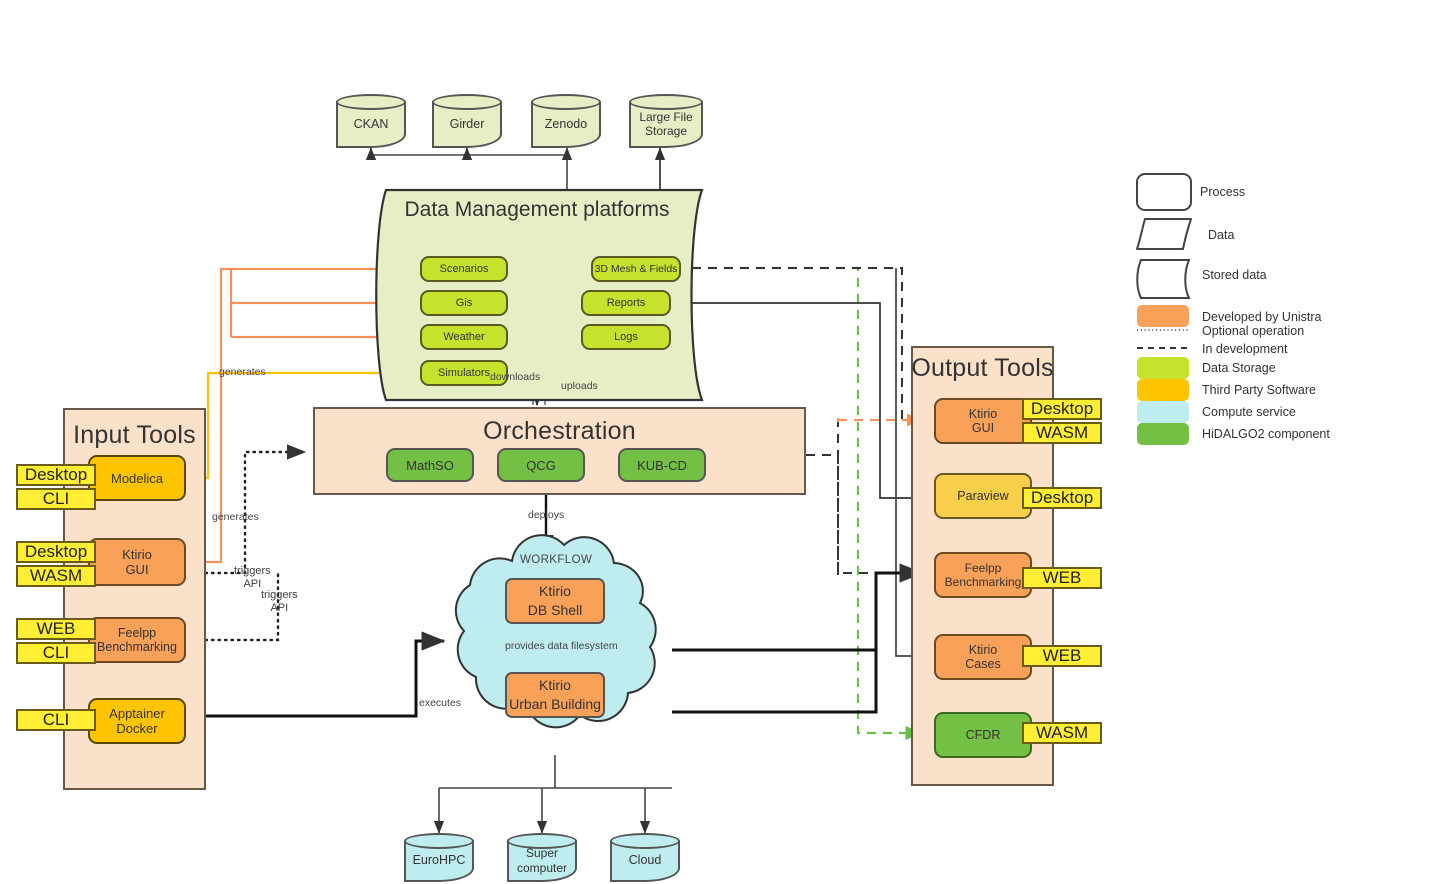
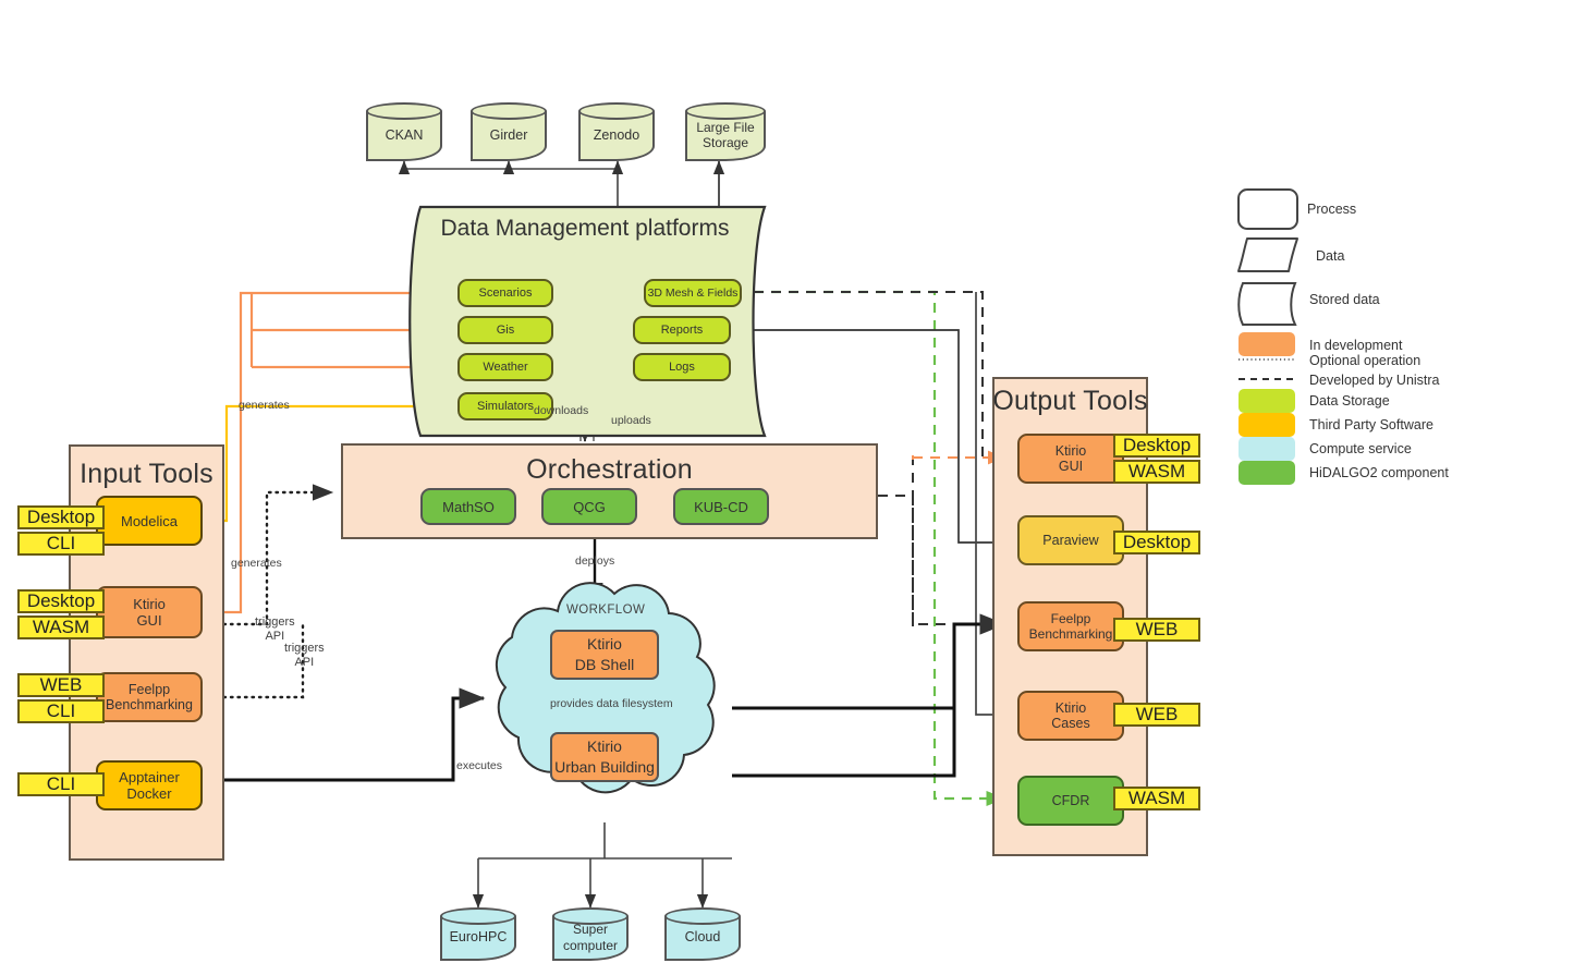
  CKAN
  Girder
  Zenodo
  Large File Storage
  Data Management platforms
  Scenarios
  Gis
  Weather
  Simulators
  3D Mesh & Fields
  Reports
  Logs
  downloads
  uploads
  Orchestration
  MathSO
  QCG
  KUB-CD
  deploys
  WORKFLOW
  Ktirio
  DB Shell
  Ktirio
  Urban Building
  provides data filesystem
  executes
  Input Tools
  Modelica
  Desktop
  CLI
  Ktirio
  GUI
  Desktop
  WASM
  Feelpp
  Benchmarking
  WEB
  CLI
  Apptainer
  Docker
  CLI
  generates
  generates
  triggers
  API
  triggers
  API
  Output Tools
  Ktirio
  GUI
  Desktop
  WASM
  Paraview
  Desktop
  Feelpp
  Benchmarking
  WEB
  Ktirio
  Cases
  WEB
  CFDR
  WASM
  EuroHPC
  Super computer
  Cloud
  Process
  Data
  Stored data
- Developed by Unistra
+ In development
  Optional operation
- In development
+ Developed by Unistra
  Data Storage
  Third Party Software
  Compute service
  HiDALGO2 component
